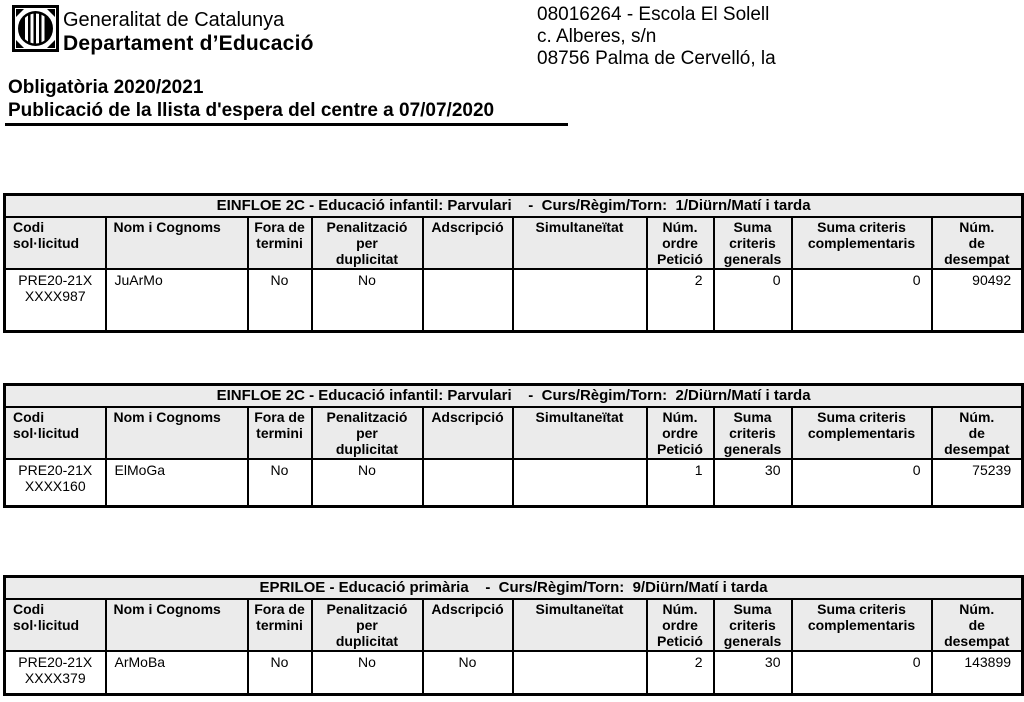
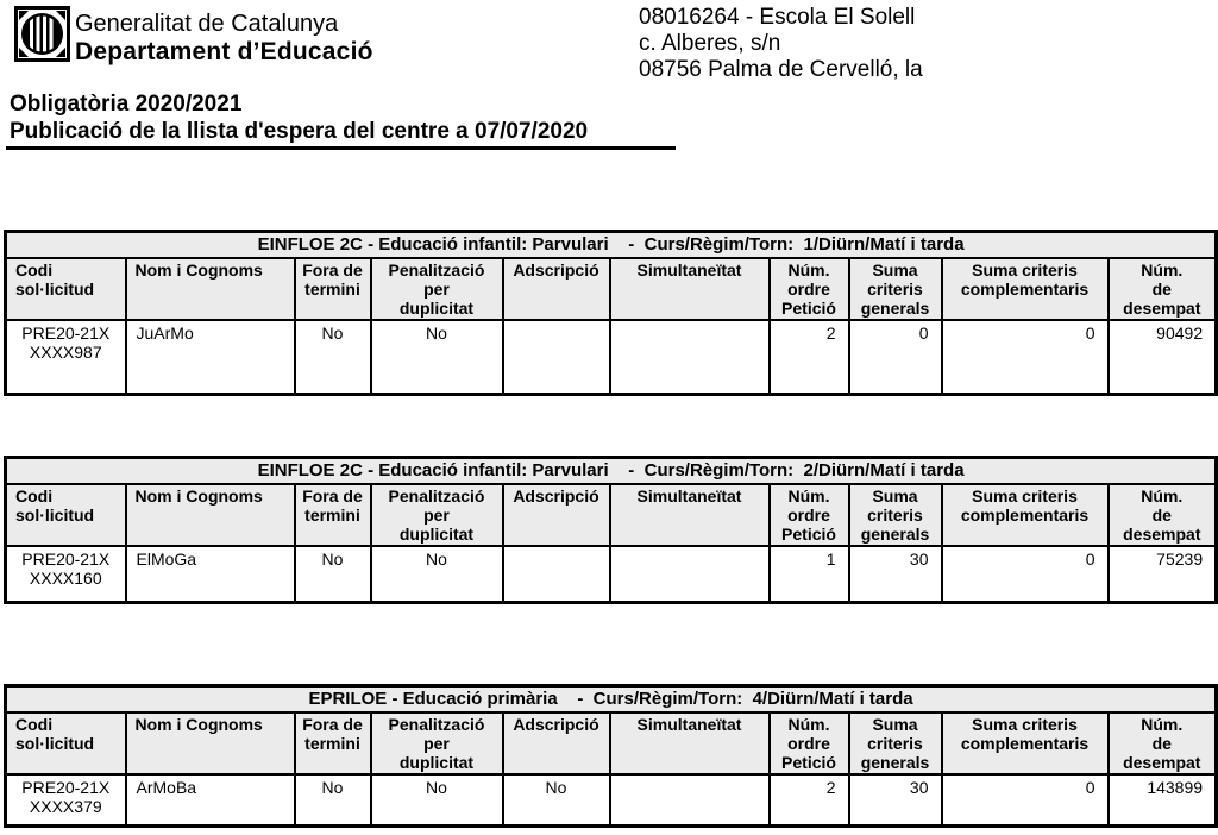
  Generalitat de Catalunya
  Departament d’Educació
  08016264 - Escola El Solell
  c. Alberes, s/n
  08756 Palma de Cervelló, la
  Obligatòria 2020/2021
  Publicació de la llista d'espera del centre a 07/07/2020
  EINFLOE 2C - Educació infantil: Parvulari - Curs/Règim/Torn: 1/Diürn/Matí i tarda
  Codi sol·licitud	Nom i Cognoms	Fora de termini	Penalització per duplicitat	Adscripció	Simultaneïtat	Núm. ordre Petició	Suma criteris generals	Suma criteris complementaris	Núm. de desempat
  PRE20-21XXXXX987	JuArMo	No	No			2	0	0	90492
  EINFLOE 2C - Educació infantil: Parvulari - Curs/Règim/Torn: 2/Diürn/Matí i tarda
  Codi sol·licitud	Nom i Cognoms	Fora de termini	Penalització per duplicitat	Adscripció	Simultaneïtat	Núm. ordre Petició	Suma criteris generals	Suma criteris complementaris	Núm. de desempat
  PRE20-21XXXXX160	ElMoGa	No	No			1	30	0	75239
- EPRILOE - Educació primària - Curs/Règim/Torn: 9/Diürn/Matí i tarda
+ EPRILOE - Educació primària - Curs/Règim/Torn: 4/Diürn/Matí i tarda
  Codi sol·licitud	Nom i Cognoms	Fora de termini	Penalització per duplicitat	Adscripció	Simultaneïtat	Núm. ordre Petició	Suma criteris generals	Suma criteris complementaris	Núm. de desempat
  PRE20-21XXXXX379	ArMoBa	No	No	No		2	30	0	143899
